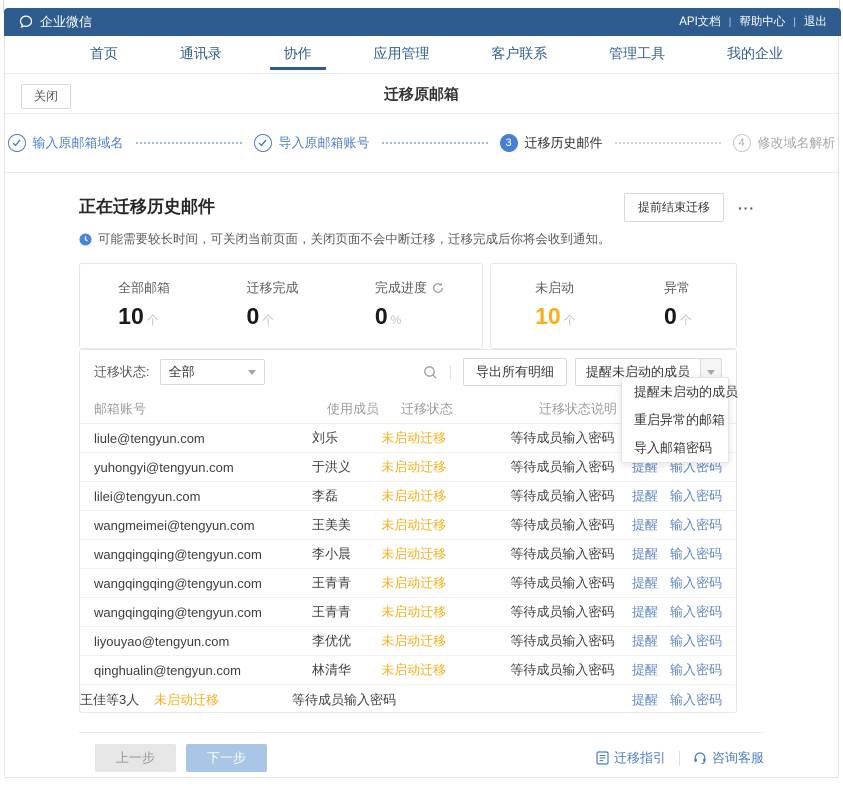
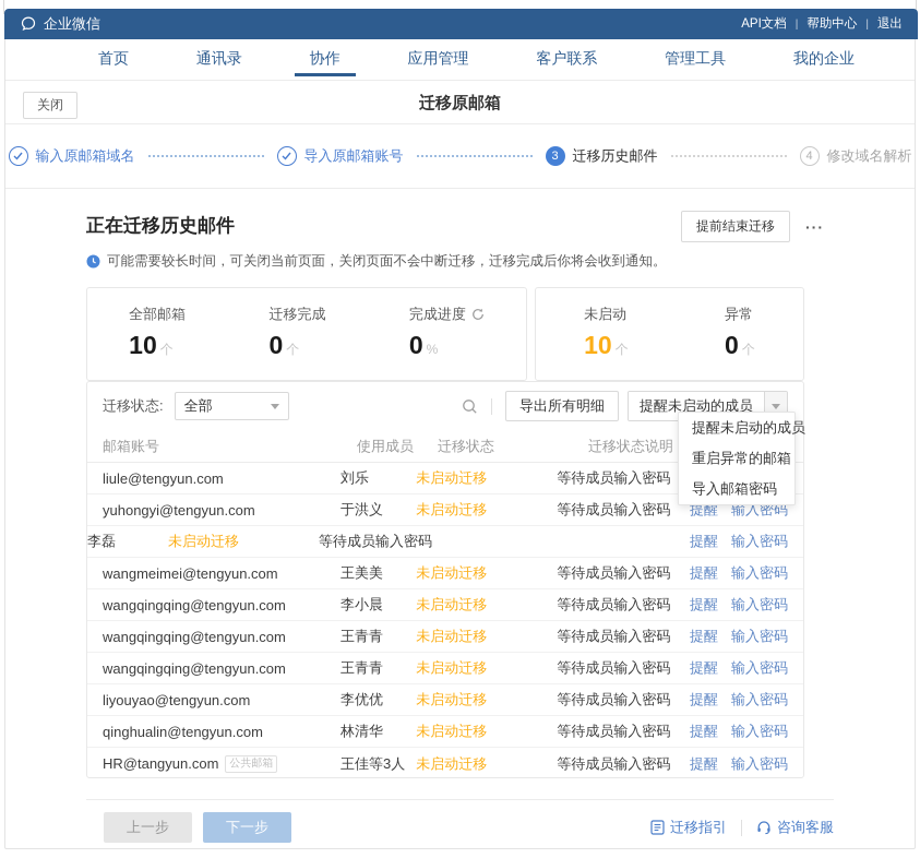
  企业微信
  API文档
  |
  帮助中心
  |
  退出
  首页
  通讯录
  协作
  应用管理
  客户联系
  管理工具
  我的企业
  关闭
  迁移原邮箱
  输入原邮箱域名
  导入原邮箱账号
  3
  迁移历史邮件
  4
  修改域名解析
  正在迁移历史邮件
  提前结束迁移
  ···
  可能需要较长时间，可关闭当前页面，关闭页面不会中断迁移，迁移完成后你将会收到通知。
  全部邮箱
  10 个
  迁移完成
  0 个
  完成进度
  0 %
  未启动
  10 个
  异常
  0 个
  迁移状态:
  全部
  导出所有明细
  提醒未启动的成员
  邮箱账号
  使用成员
  迁移状态
  迁移状态说明
  liule@tengyun.com
  刘乐
  未启动迁移
  等待成员输入密码
  yuhongyi@tengyun.com
  于洪义
  未启动迁移
  等待成员输入密码
  提醒
  输入密码
- lilei@tengyun.com
  李磊
  未启动迁移
  等待成员输入密码
  提醒
  输入密码
  wangmeimei@tengyun.com
  王美美
  未启动迁移
  等待成员输入密码
  提醒
  输入密码
  wangqingqing@tengyun.com
  李小晨
  未启动迁移
  等待成员输入密码
  提醒
  输入密码
  wangqingqing@tengyun.com
  王青青
  未启动迁移
  等待成员输入密码
  提醒
  输入密码
  wangqingqing@tengyun.com
  王青青
  未启动迁移
  等待成员输入密码
  提醒
  输入密码
  liyouyao@tengyun.com
  李优优
  未启动迁移
  等待成员输入密码
  提醒
  输入密码
  qinghualin@tengyun.com
  林清华
  未启动迁移
  等待成员输入密码
  提醒
  输入密码
+ HR@tangyun.com
+ 公共邮箱
  王佳等3人
  未启动迁移
  等待成员输入密码
  提醒
  输入密码
  提醒未启动的成员
  重启异常的邮箱
  导入邮箱密码
  上一步
  下一步
  迁移指引
  咨询客服
